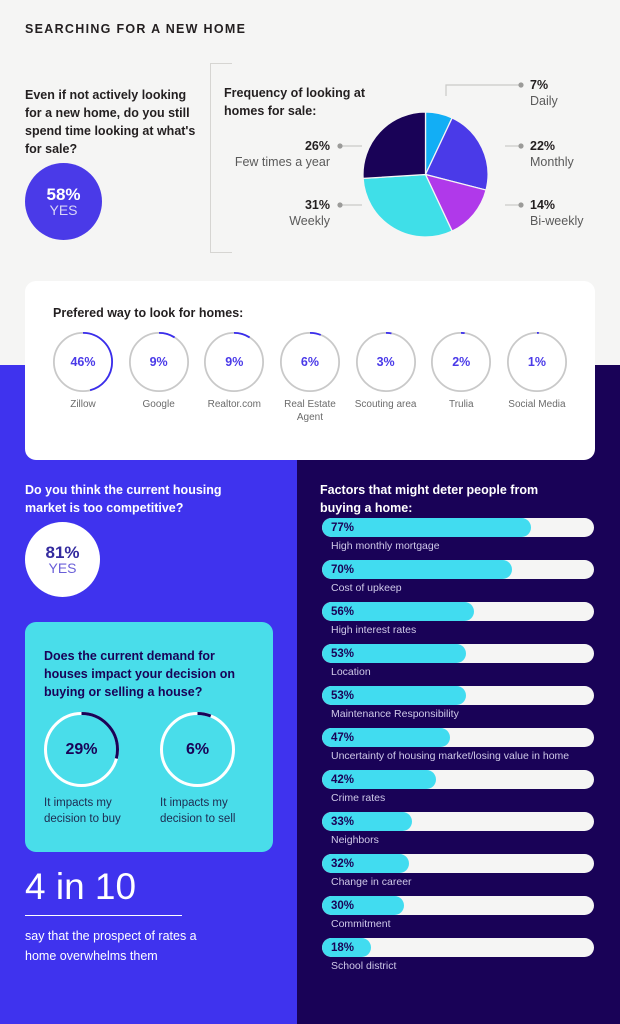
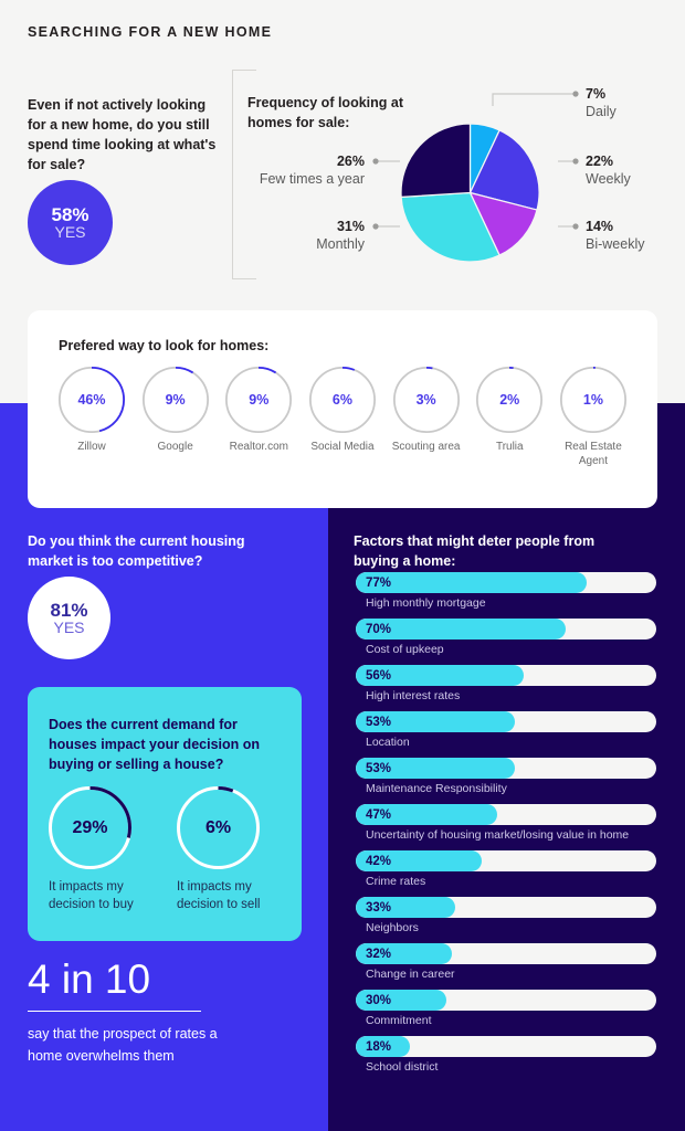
  SEARCHING FOR A NEW HOME
  Even if not actively looking for a new home, do you still spend time looking at what's for sale?
  58%
  YES
  Frequency of looking at homes for sale:
  7%
  Daily
  22%
- Monthly
+ Weekly
  14%
  Bi-weekly
  31%
- Weekly
+ Monthly
  26%
  Few times a year
  Prefered way to look for homes:
  46%
  Zillow
  9%
  Google
  9%
  Realtor.com
  6%
- Real Estate Agent
+ Social Media
  3%
  Scouting area
  2%
  Trulia
  1%
- Social Media
+ Real Estate Agent
  Do you think the current housing market is too competitive?
  81%
  YES
  Does the current demand for houses impact your decision on buying or selling a house?
  29%
  It impacts my decision to buy
  6%
  It impacts my decision to sell
  4 in 10
  say that the prospect of rates a home overwhelms them
  Factors that might deter people from buying a home:
  77%
  High monthly mortgage
  70%
  Cost of upkeep
  56%
  High interest rates
  53%
  Location
  53%
  Maintenance Responsibility
  47%
  Uncertainty of housing market/losing value in home
  42%
  Crime rates
  33%
  Neighbors
  32%
  Change in career
  30%
  Commitment
  18%
  School district
